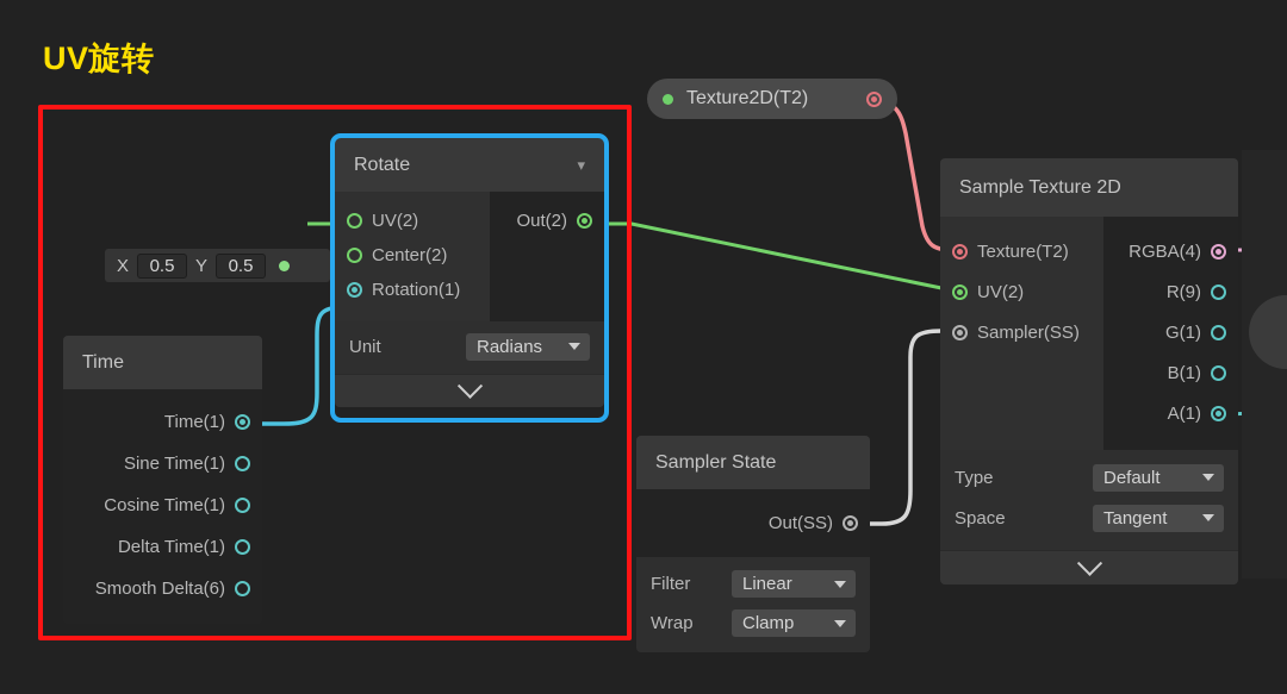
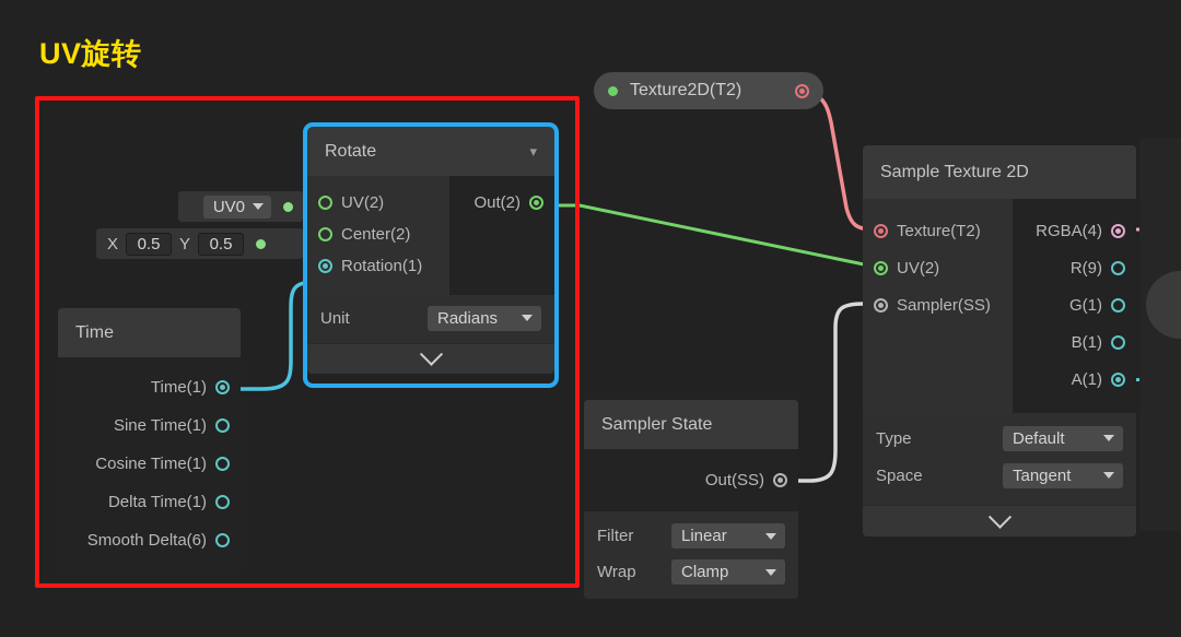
  UV旋转
  Texture2D(T2)
+ UV0
  X
  0.5
  Y
  0.5
  Rotate
  ▾
  UV(2)
  Center(2)
  Rotation(1)
  Out(2)
  Unit
  Radians
  Time
  Time(1)
  Sine Time(1)
  Cosine Time(1)
  Delta Time(1)
  Smooth Delta(6)
  Sampler State
  Out(SS)
  Filter
  Linear
  Wrap
  Clamp
  Sample Texture 2D
  Texture(T2)
  UV(2)
  Sampler(SS)
  RGBA(4)
  R(9)
  G(1)
  B(1)
  A(1)
  Type
  Default
  Space
  Tangent
